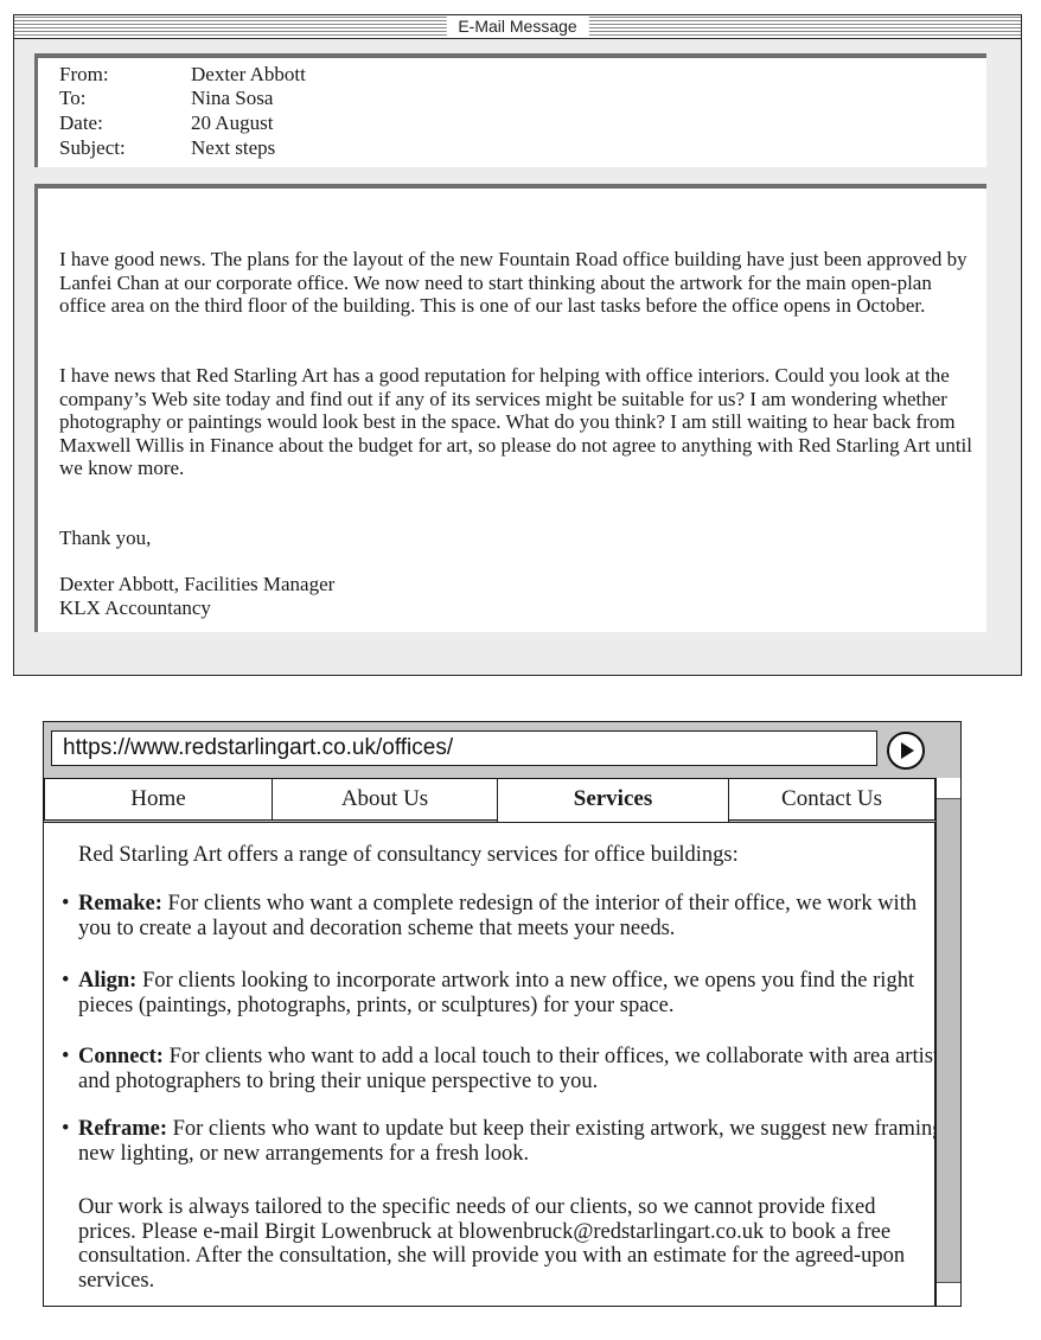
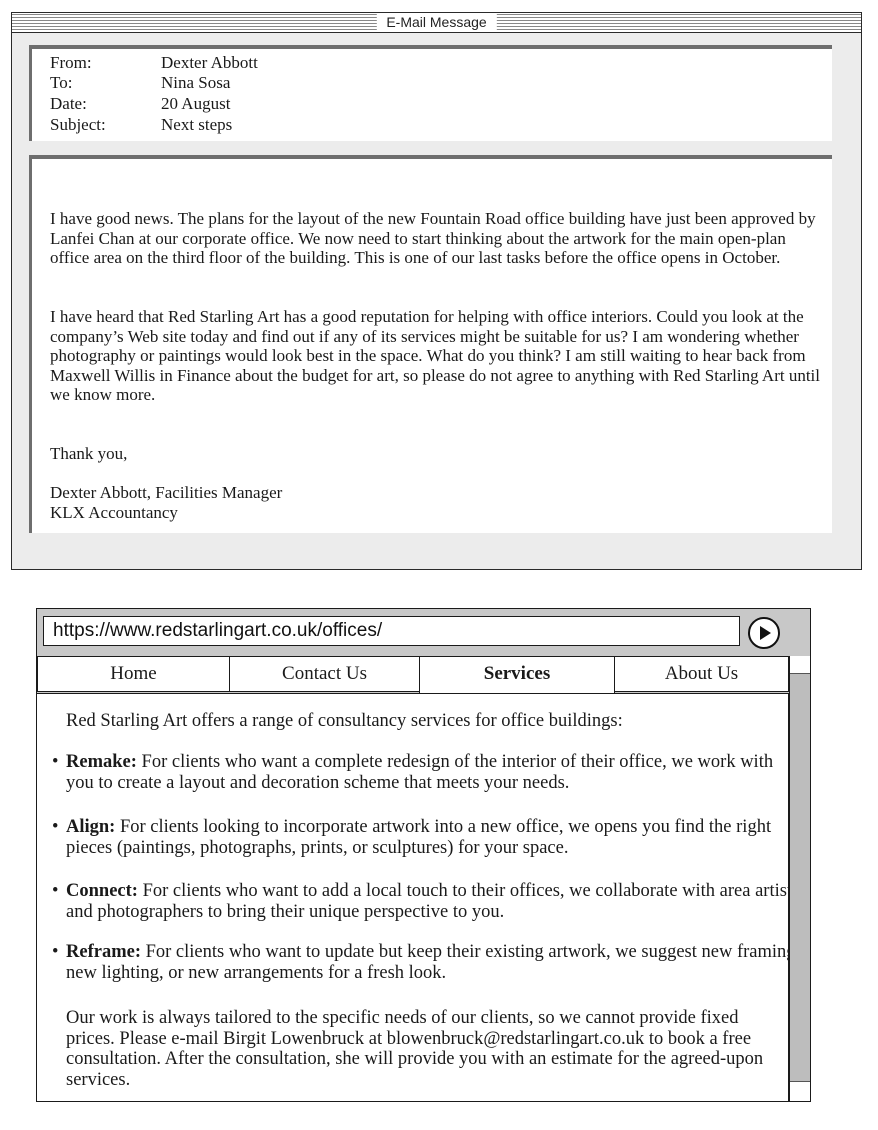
  E-Mail Message
  From: Dexter Abbott
  To: Nina Sosa
  Date: 20 August
  Subject: Next steps
  I have good news. The plans for the layout of the new Fountain Road office building have just been approved by Lanfei Chan at our corporate office. We now need to start thinking about the artwork for the main open-plan office area on the third floor of the building. This is one of our last tasks before the office opens in October.
- I have news that Red Starling Art has a good reputation for helping with office interiors. Could you look at the company’s Web site today and find out if any of its services might be suitable for us? I am wondering whether photography or paintings would look best in the space. What do you think? I am still waiting to hear back from Maxwell Willis in Finance about the budget for art, so please do not agree to anything with Red Starling Art until we know more.
+ I have heard that Red Starling Art has a good reputation for helping with office interiors. Could you look at the company’s Web site today and find out if any of its services might be suitable for us? I am wondering whether photography or paintings would look best in the space. What do you think? I am still waiting to hear back from Maxwell Willis in Finance about the budget for art, so please do not agree to anything with Red Starling Art until we know more.
  Thank you,
  Dexter Abbott, Facilities Manager
  KLX Accountancy
  https://www.redstarlingart.co.uk/offices/
  Home
- About Us
+ Contact Us
  Services
- Contact Us
+ About Us
  Red Starling Art offers a range of consultancy services for office buildings:
  •
  Remake: For clients who want a complete redesign of the interior of their office, we work with you to create a layout and decoration scheme that meets your needs.
  •
  Align: For clients looking to incorporate artwork into a new office, we opens you find the right pieces (paintings, photographs, prints, or sculptures) for your space.
  •
  Connect: For clients who want to add a local touch to their offices, we collaborate with area artis and photographers to bring their unique perspective to you.
  •
  Reframe: For clients who want to update but keep their existing artwork, we suggest new framin new lighting, or new arrangements for a fresh look.
  Our work is always tailored to the specific needs of our clients, so we cannot provide fixed prices. Please e-mail Birgit Lowenbruck at blowenbruck@redstarlingart.co.uk to book a free consultation. After the consultation, she will provide you with an estimate for the agreed-upon services.
